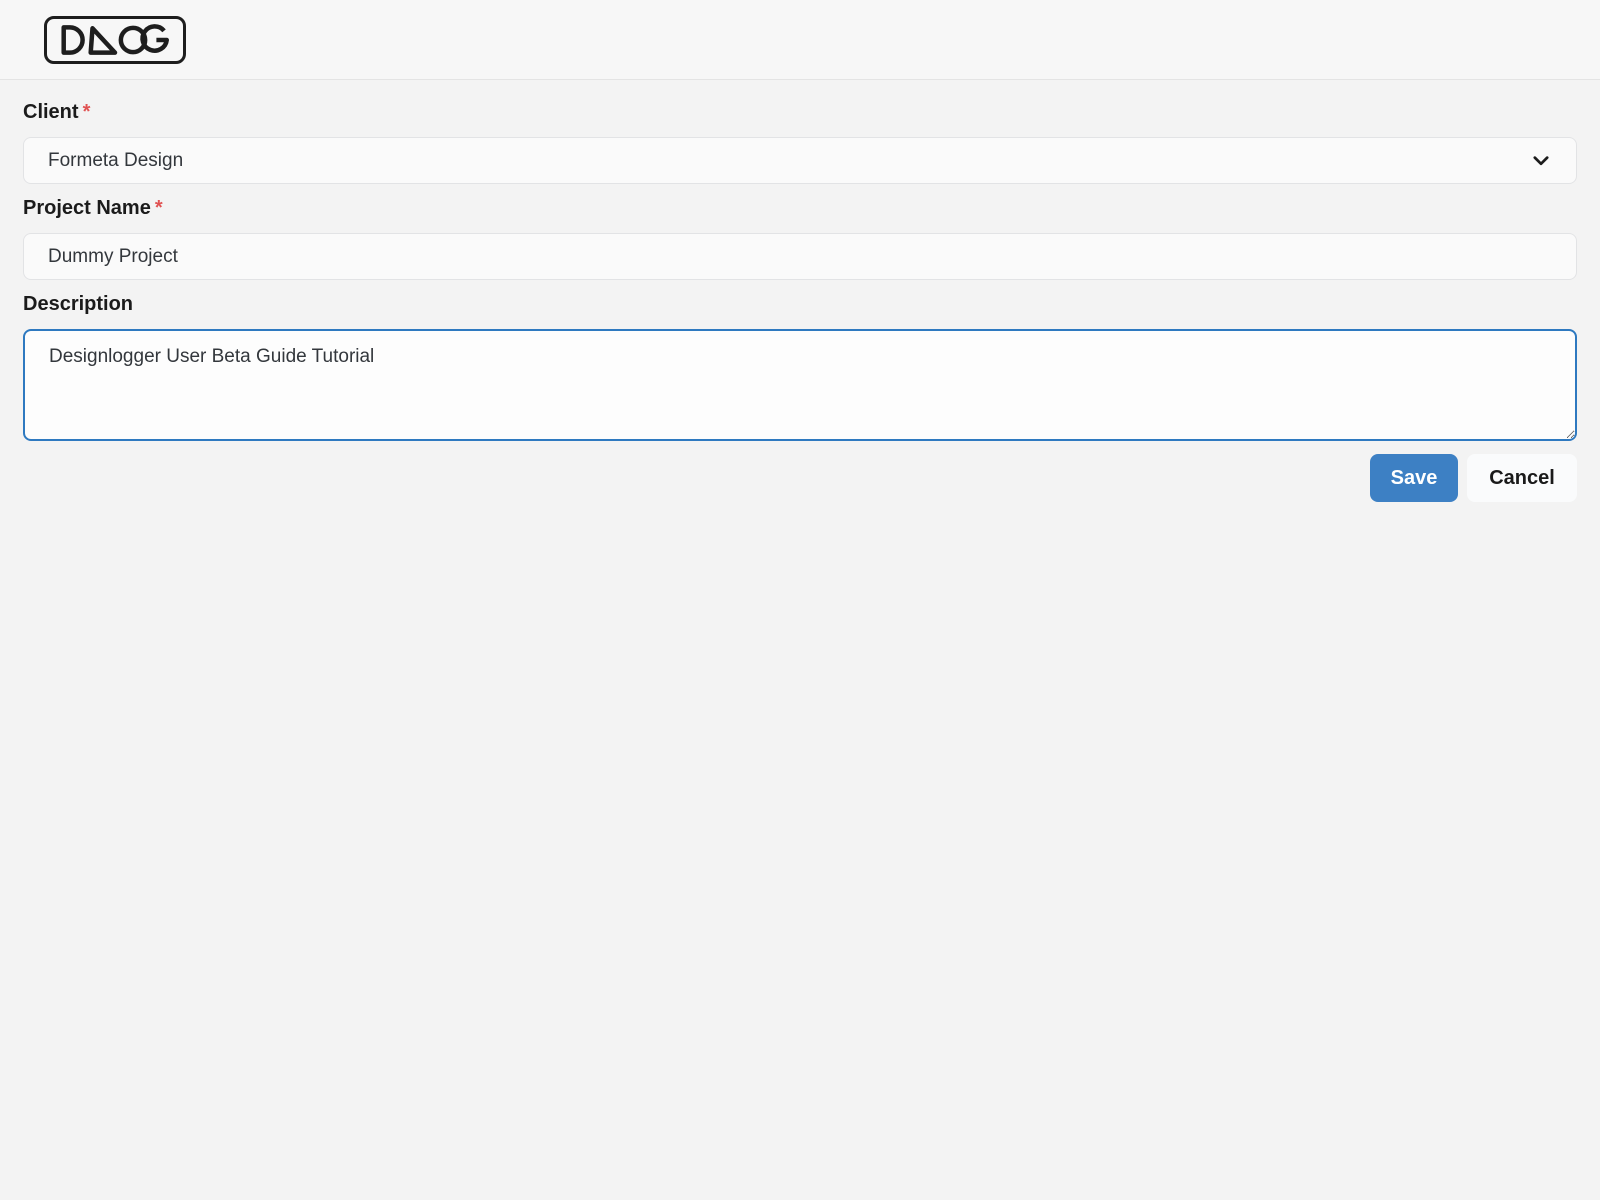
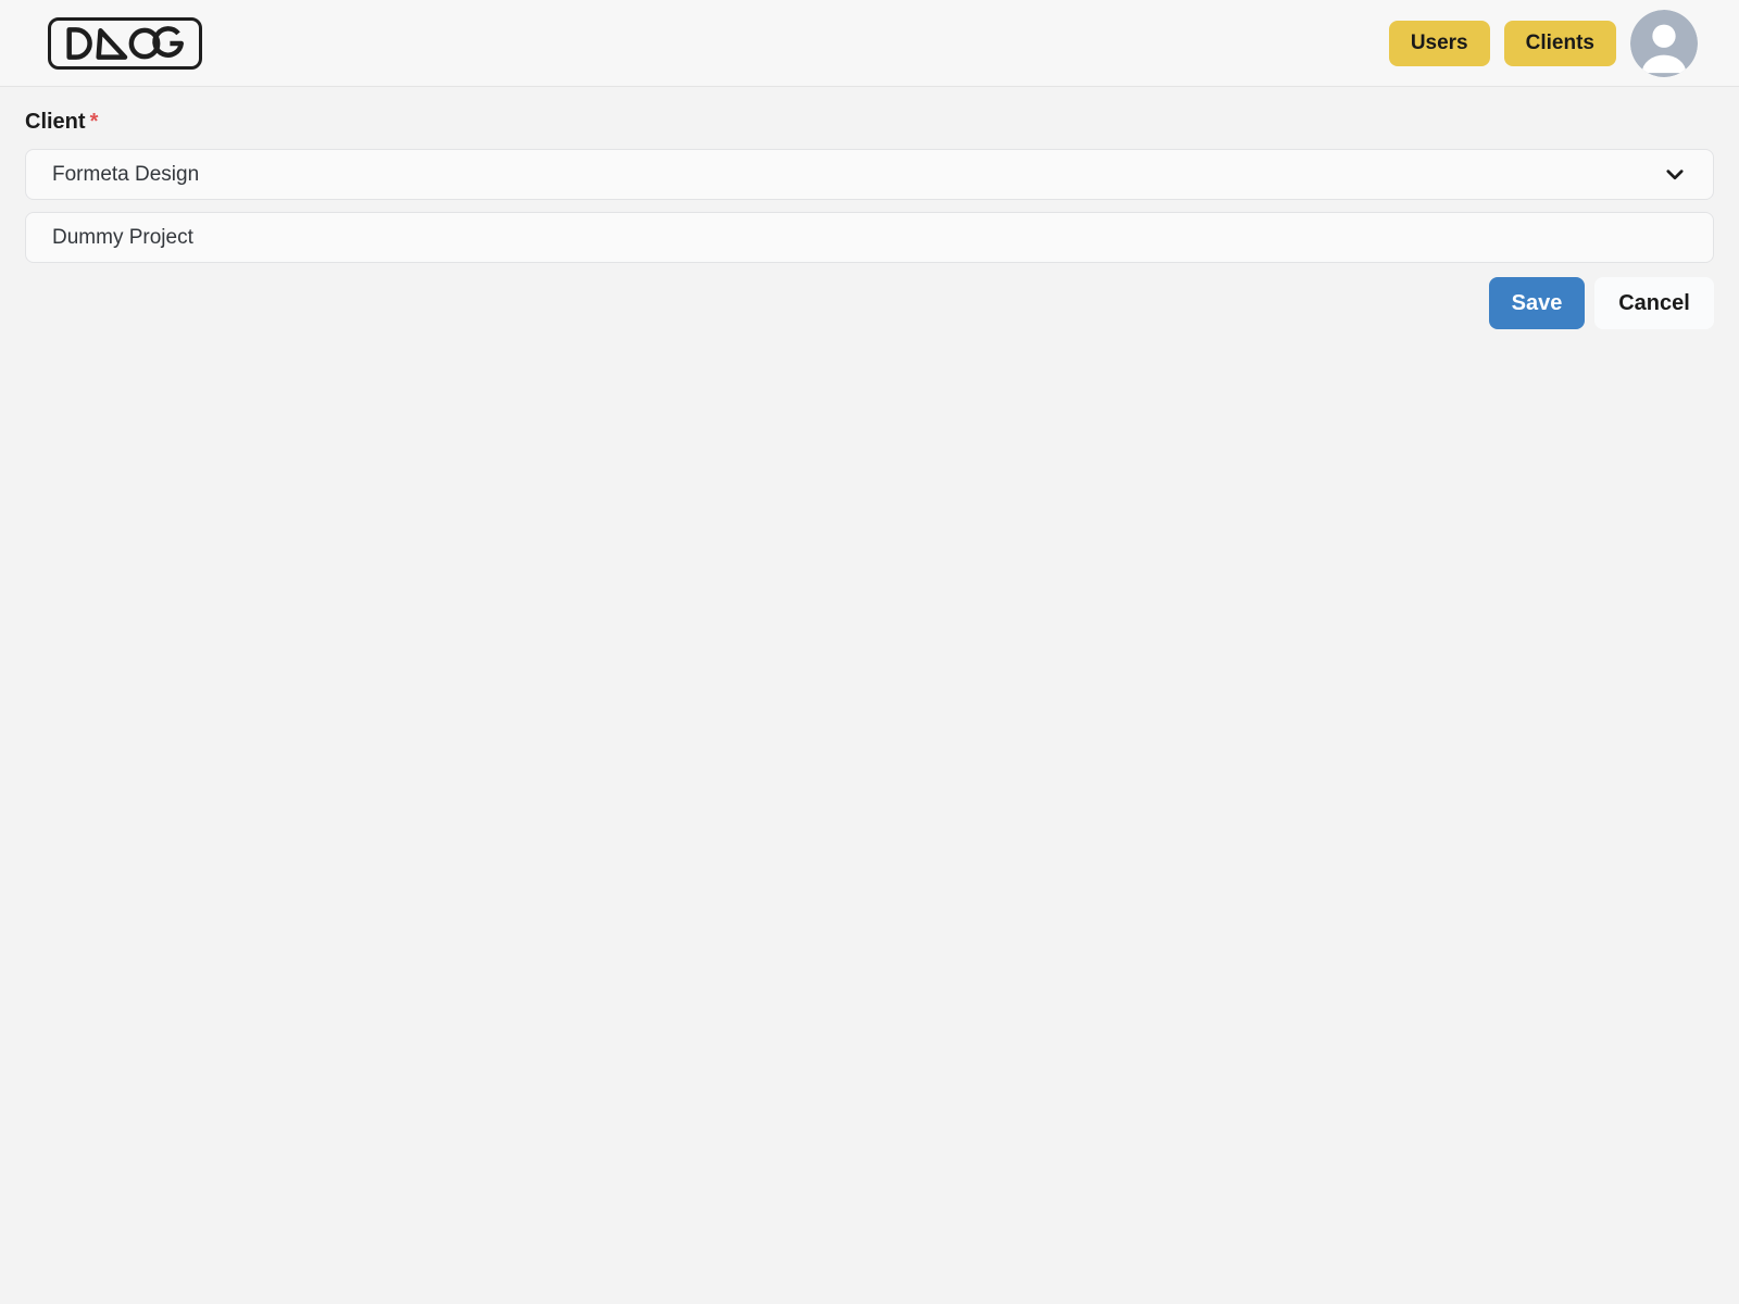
+ Users
+ Clients
  Client *
  Formeta Design
- Project Name *
  Dummy Project
- Description
- Designlogger User Beta Guide Tutorial
  Save
  Cancel
